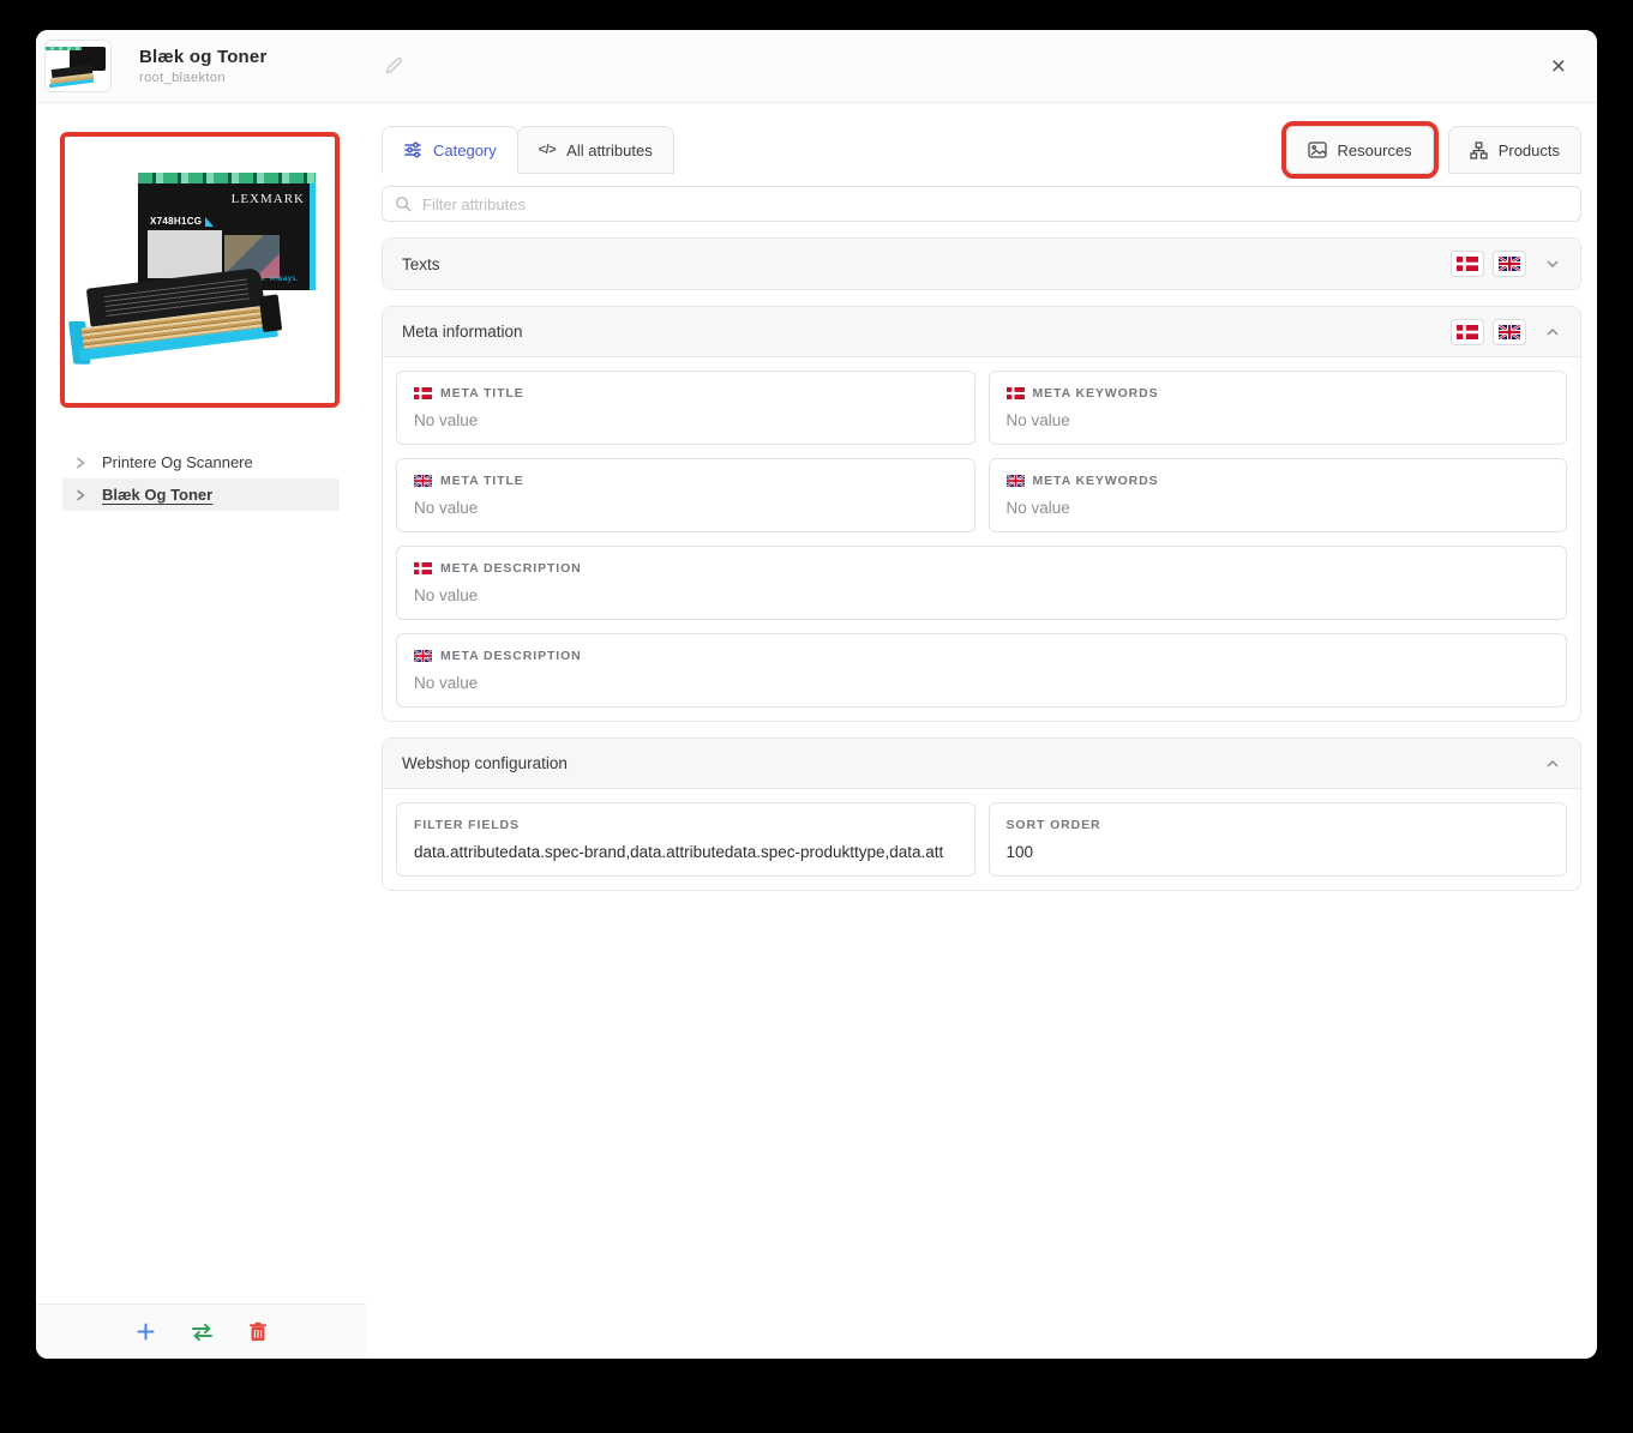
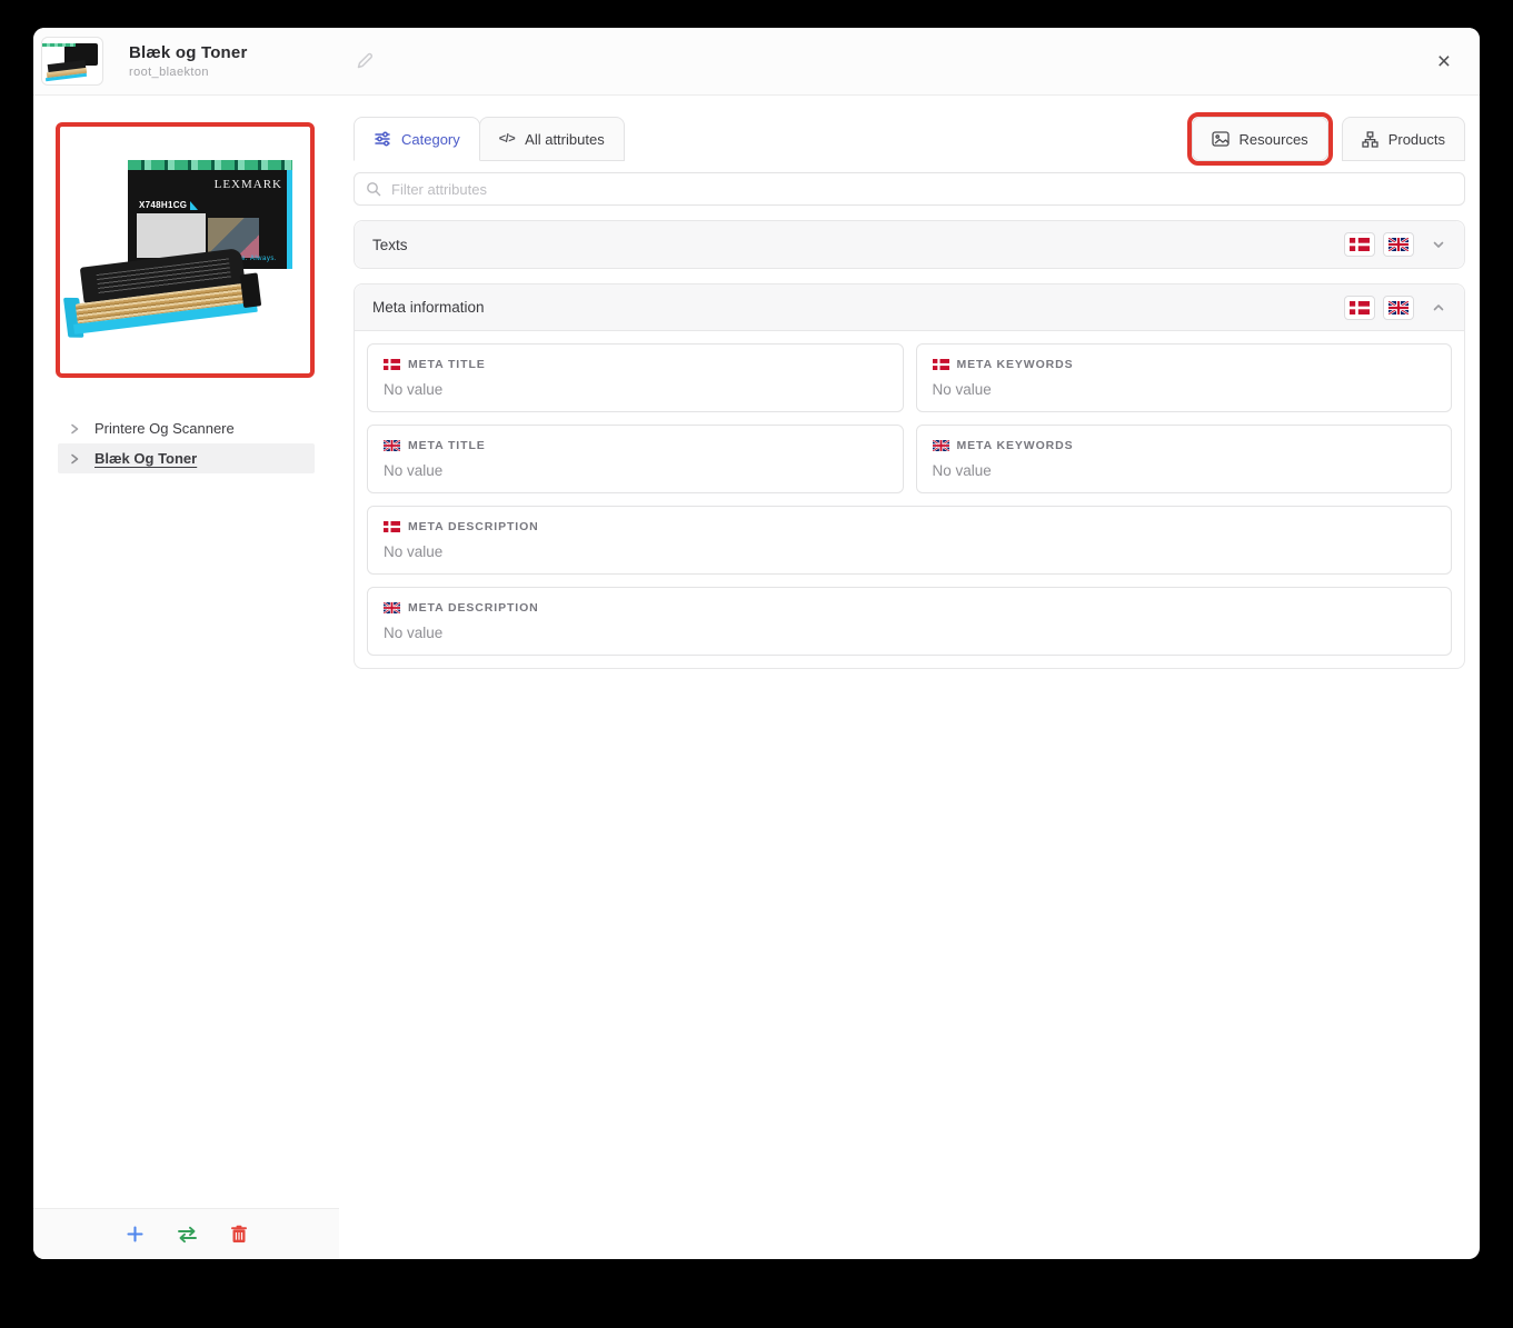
  Blæk og Toner
  root_blaekton
  ×
  LEXMARK
  X748H1CG
  Printere Og Scannere
  Blæk Og Toner
  Category
  </>
  All attributes
  Resources
  Products
  Filter attributes
  Texts
  Meta information
  META TITLE
  No value
  META KEYWORDS
  No value
  META TITLE
  No value
  META KEYWORDS
  No value
  META DESCRIPTION
  No value
  META DESCRIPTION
  No value
- Webshop configuration
- FILTER FIELDS
- data.attributedata.spec-brand,data.attributedata.spec-produkttype,data.att
- SORT ORDER
- 100
